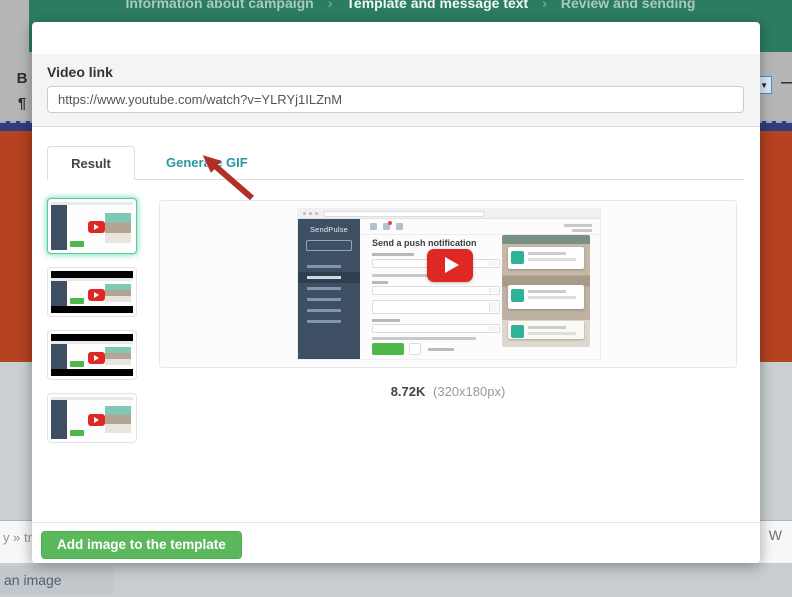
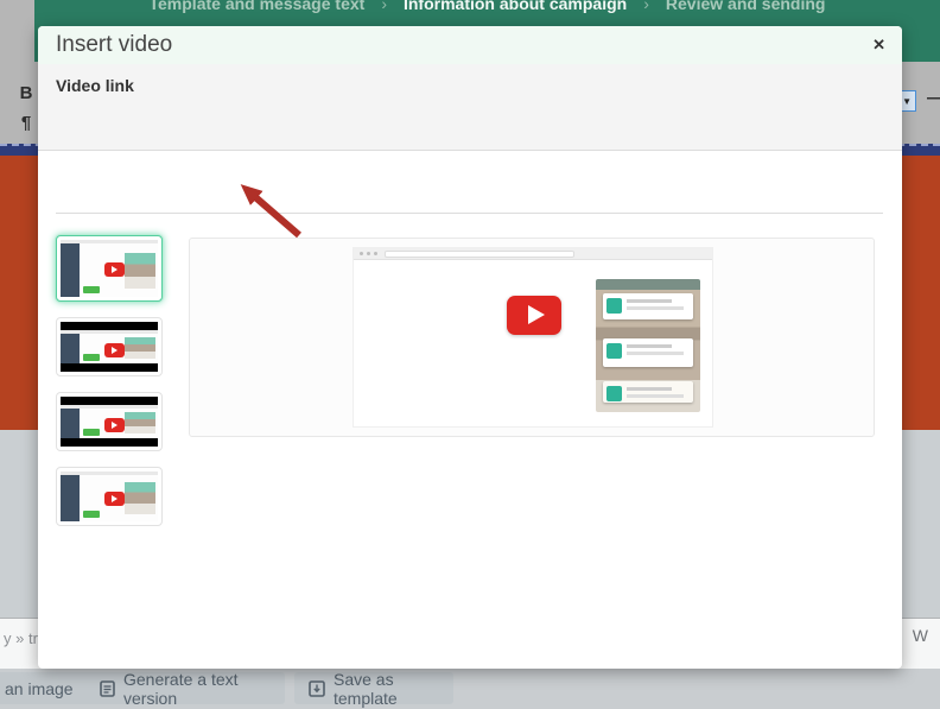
  B
  ¶
  ▼
  —
- Information about campaign
+ Template and message text
  ›
- Template and message text
+ Information about campaign
  ›
  Review and sending
  y » tr
  W
  an image
+ Generate a text version
+ Save as template
+ Insert video
+ ✕
  Video link
- https://www.youtube.com/watch?v=YLRYj1ILZnM
- Result
- Generate GIF
- SendPulse
- Send a push notification
- 8.72K (320x180px)
- Add image to the template
